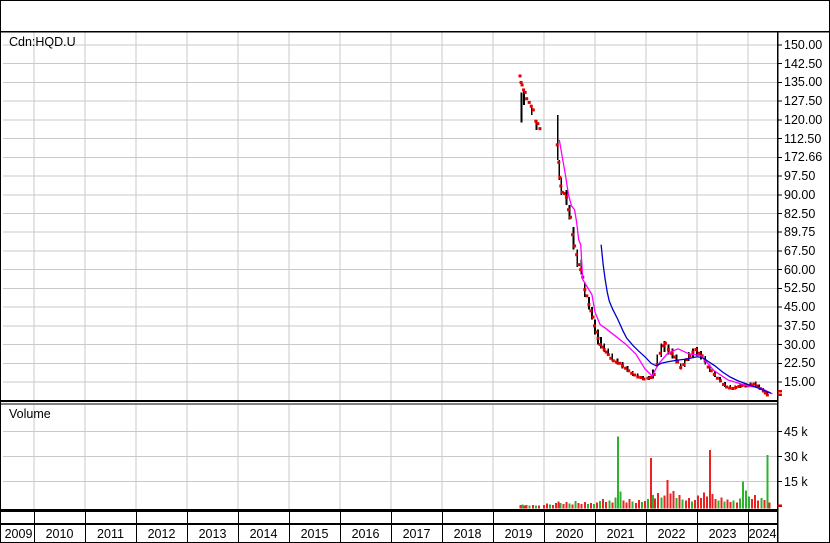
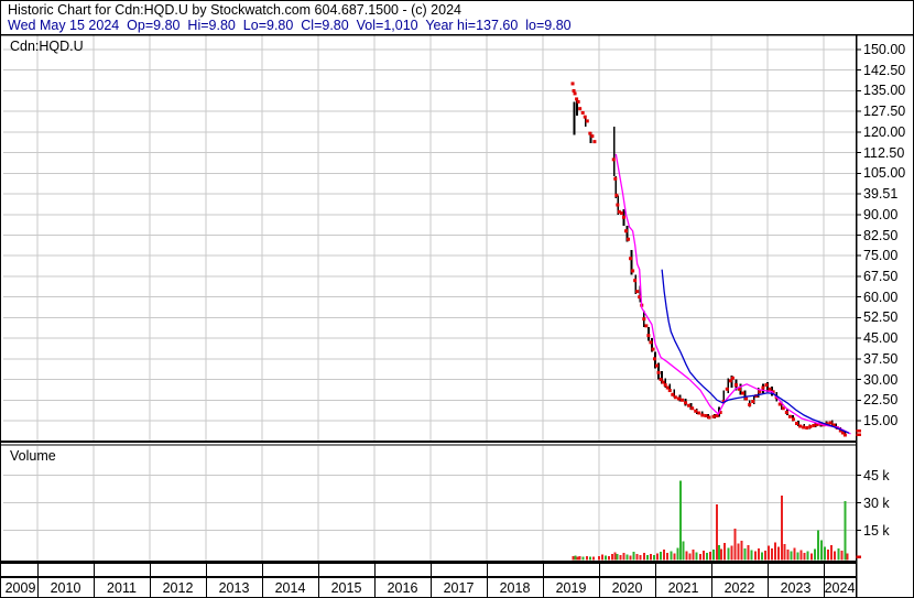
+ Historic Chart for Cdn:HQD.U by Stockwatch.com 604.687.1500 - (c) 2024
+ Wed May 15 2024 Op=9.80 Hi=9.80 Lo=9.80 Cl=9.80 Vol=1,010 Year hi=137.60 lo=9.80
  Cdn:HQD.U
  Volume
  150.00
  142.50
  135.00
  127.50
  120.00
  112.50
- 172.66
+ 105.00
- 97.50
+ 39.51
  90.00
  82.50
- 89.75
+ 75.00
  67.50
  60.00
  52.50
  45.00
  37.50
  30.00
  22.50
  15.00
  45 k
  30 k
  15 k
  2009
  2010
  2011
  2012
  2013
  2014
  2015
  2016
  2017
  2018
  2019
  2020
  2021
  2022
  2023
  2024
